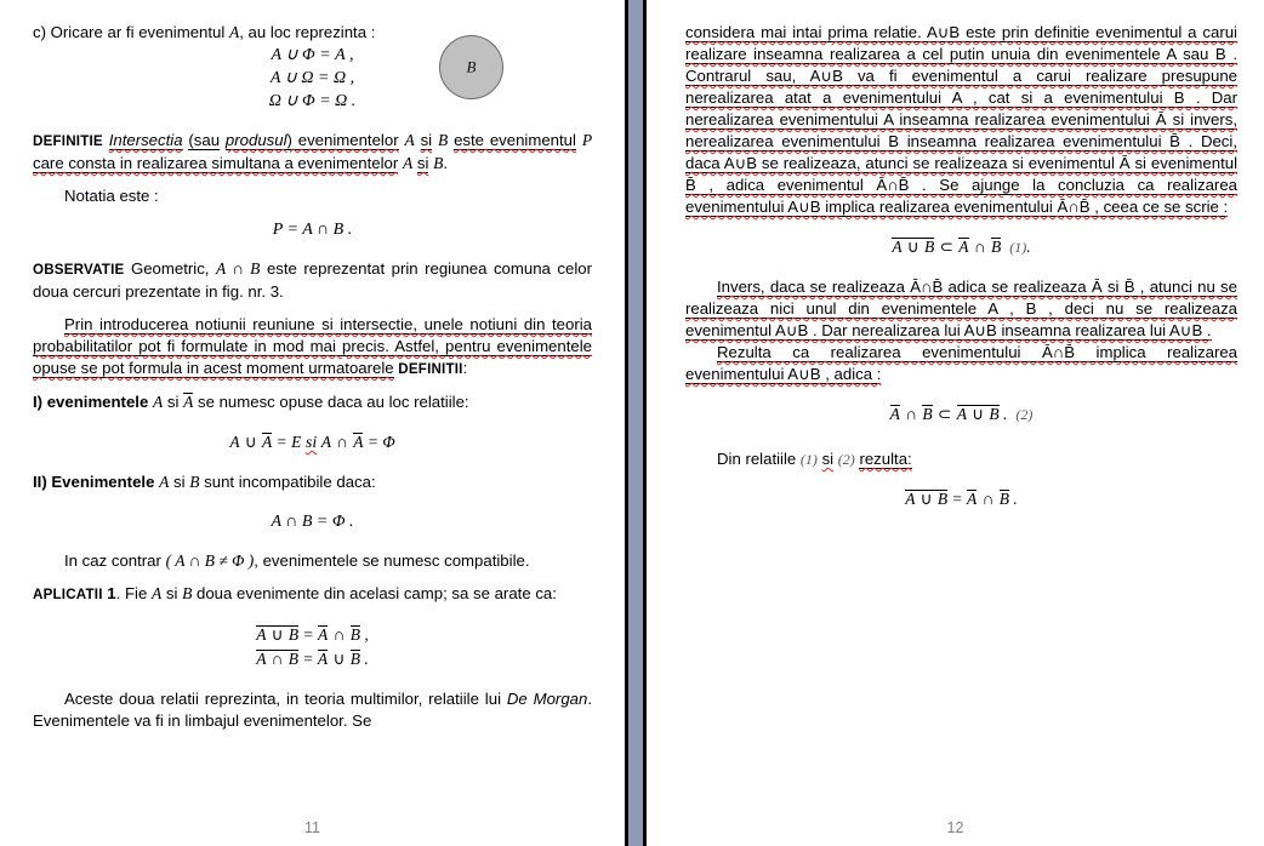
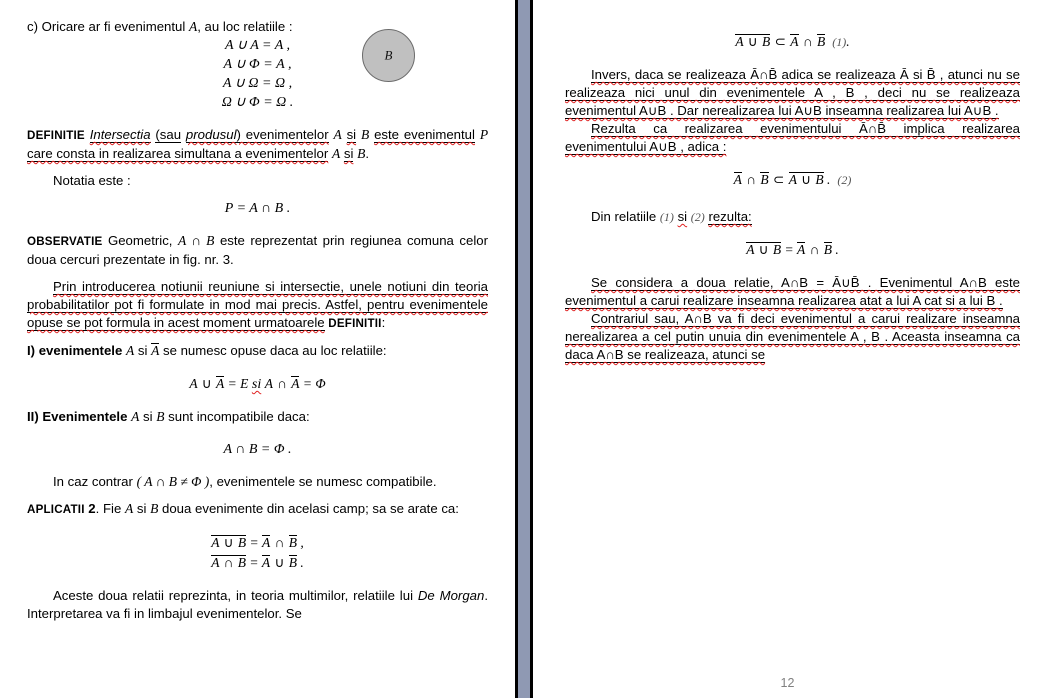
  B
- c) Oricare ar fi evenimentul A, au loc reprezinta :
+ c) Oricare ar fi evenimentul A, au loc relatiile :
+ A ∪ A = A ,
  A ∪ Φ = A ,
  A ∪ Ω = Ω ,
  Ω ∪ Φ = Ω .
  DEFINITIE Intersectia (sau produsul) evenimentelor A si B este evenimentul P care consta in realizarea simultana a evenimentelor A si B.
  Notatia este :
  P = A ∩ B .
  OBSERVATIE Geometric, A ∩ B este reprezentat prin regiunea comuna celor doua cercuri prezentate in fig. nr. 3.
  Prin introducerea notiunii reuniune si intersectie, unele notiuni din teoria probabilitatilor pot fi formulate in mod mai precis. Astfel, pentru evenimentele opuse se pot formula in acest moment urmatoarele DEFINITII:
  I) evenimentele A si A se numesc opuse daca au loc relatiile:
  A ∪ A = E si A ∩ A = Φ
  II) Evenimentele A si B sunt incompatibile daca:
  A ∩ B = Φ .
  In caz contrar ( A ∩ B ≠ Φ ), evenimentele se numesc compatibile.
- APLICATII 1. Fie A si B doua evenimente din acelasi camp; sa se arate ca:
+ APLICATII 2. Fie A si B doua evenimente din acelasi camp; sa se arate ca:
  A ∪ B = A ∩ B ,
  A ∩ B = A ∪ B .
- Aceste doua relatii reprezinta, in teoria multimilor, relatiile lui De Morgan. Evenimentele va fi in limbajul evenimentelor. Se
+ Aceste doua relatii reprezinta, in teoria multimilor, relatiile lui De Morgan. Interpretarea va fi in limbajul evenimentelor. Se
- 11
- considera mai intai prima relatie. A∪B este prin definitie evenimentul a carui realizare inseamna realizarea a cel putin unuia din evenimentele A sau B . Contrarul sau, A∪B va fi evenimentul a carui realizare presupune nerealizarea atat a evenimentului A , cat si a evenimentului B . Dar nerealizarea evenimentului A inseamna realizarea evenimentului Ā si invers, nerealizarea evenimentului B inseamna realizarea evenimentului B̄ . Deci, daca A∪B se realizeaza, atunci se realizeaza si evenimentul Ā si evenimentul B̄ , adica evenimentul Ā∩B̄ . Se ajunge la concluzia ca realizarea evenimentului A∪B implica realizarea evenimentului Ā∩B̄ , ceea ce se scrie :
  A ∪ B ⊂ A ∩ B (1).
  Invers, daca se realizeaza Ā∩B̄ adica se realizeaza Ā si B̄ , atunci nu se realizeaza nici unul din evenimentele A , B , deci nu se realizeaza evenimentul A∪B . Dar nerealizarea lui A∪B inseamna realizarea lui A∪B .
  Rezulta ca realizarea evenimentului Ā∩B̄ implica realizarea evenimentului A∪B , adica :
  A ∩ B ⊂ A ∪ B . (2)
  Din relatiile (1) si (2) rezulta:
  A ∪ B = A ∩ B .
+ Se considera a doua relatie, A∩B = Ā∪B̄ . Evenimentul A∩B este evenimentul a carui realizare inseamna realizarea atat a lui A cat si a lui B .
+ Contrariul sau, A∩B va fi deci evenimentul a carui realizare inseamna nerealizarea a cel putin unuia din evenimentele A , B . Aceasta inseamna ca daca A∩B se realizeaza, atunci se
  12
